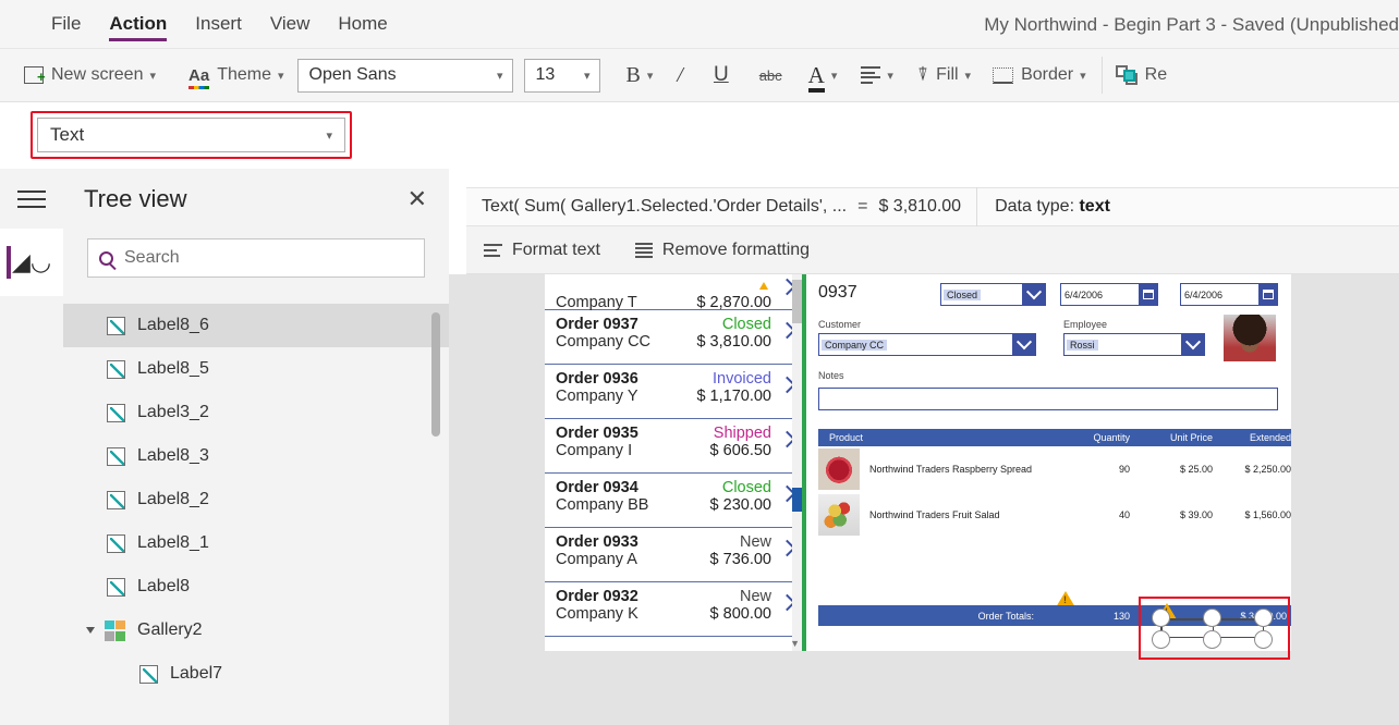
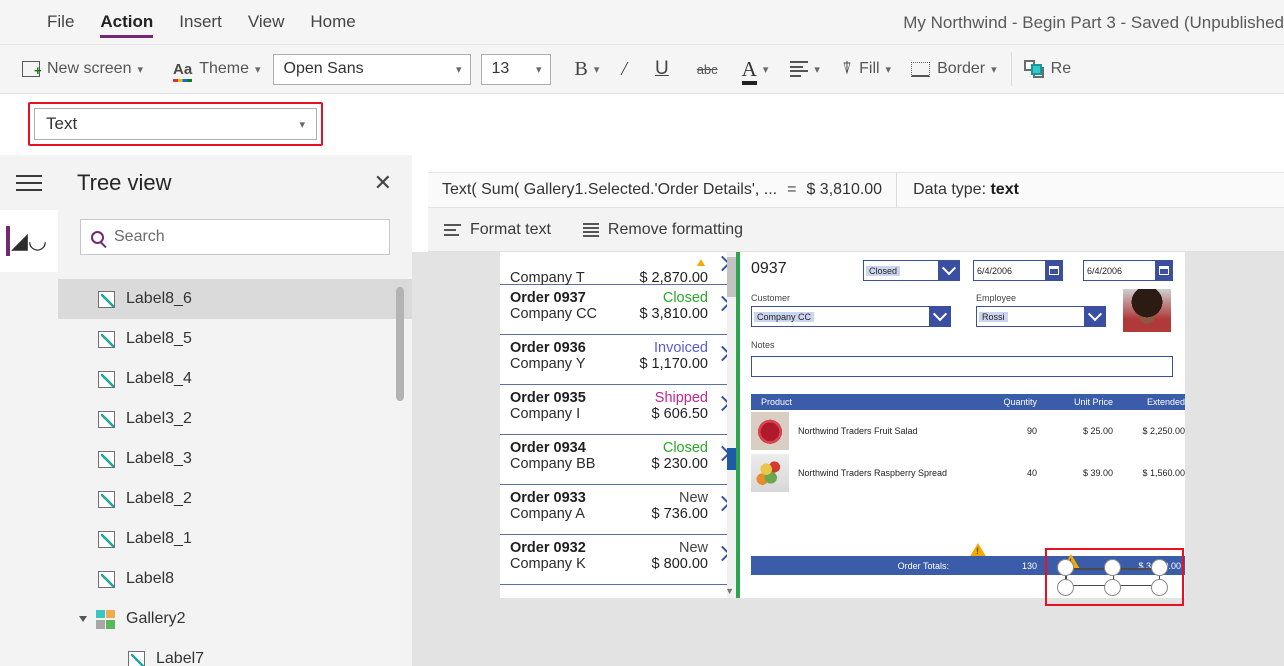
  File
  Action
  Insert
  View
  Home
  My Northwind - Begin Part 3 - Saved (Unpublished
  New screen
  ▾
  Aa
  Theme
  ▾
  Open Sans
  ▾
  13
  ▾
  B
  ▾
  /
  U
  abc
  A
  ▾
  ▾
  ⍒
  Fill
  ▾
  Border
  ▾
  Re
  Text
  ▾
  Text( Sum( Gallery1.Selected.'Order Details', ...
  =
  $ 3,810.00
  Data type: text
  Format text
  Remove formatting
  ◢◡
  Tree view
  ✕
  Search
  Label8_6
  Label8_5
+ Label8_4
  Label3_2
  Label8_3
  Label8_2
  Label8_1
  Label8
  Gallery2
  Label7
  Company T
  $ 2,870.00
  Order 0937
  Closed
  Company CC
  $ 3,810.00
  Order 0936
  Invoiced
  Company Y
  $ 1,170.00
  Order 0935
  Shipped
  Company I
  $ 606.50
  Order 0934
  Closed
  Company BB
  $ 230.00
  Order 0933
  New
  Company A
  $ 736.00
  Order 0932
  New
  Company K
  $ 800.00
  ▼
  0937
  Closed
  6/4/2006
  6/4/2006
  Customer
  Company CC
  Employee
  Rossi
  Notes
  Product
  Quantity
  Unit Price
  Extended
- Northwind Traders Raspberry Spread
+ Northwind Traders Fruit Salad
  90
  $ 25.00
  $ 2,250.00
- Northwind Traders Fruit Salad
+ Northwind Traders Raspberry Spread
  40
  $ 39.00
  $ 1,560.00
  Order Totals:
  130
